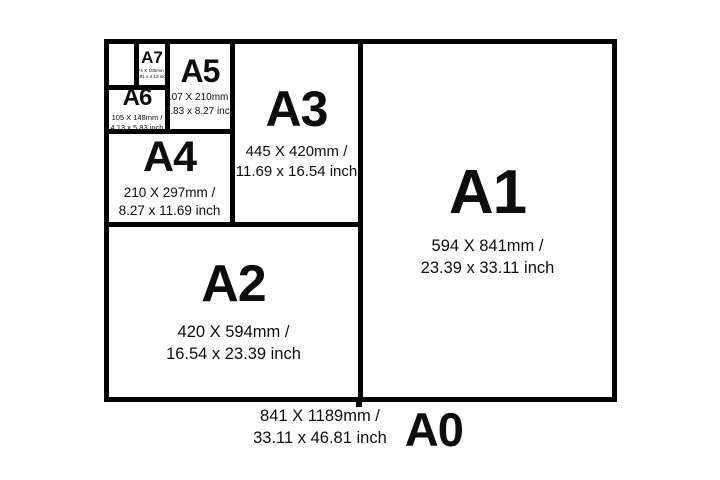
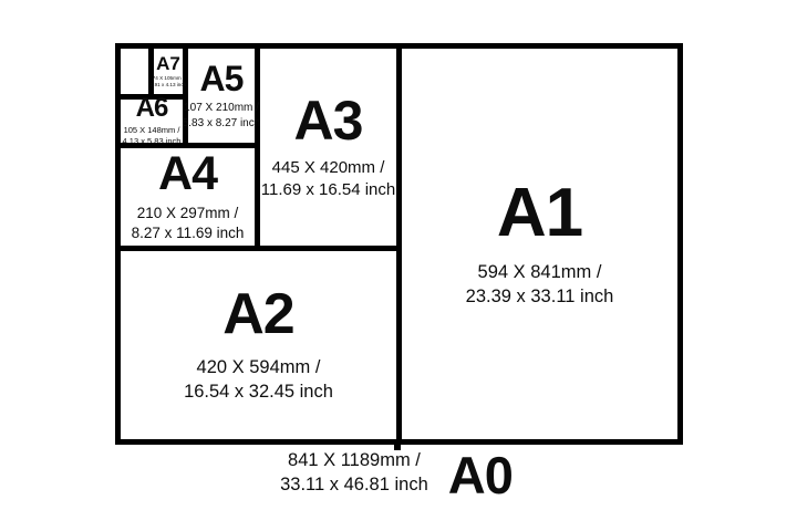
  A1
  594 X 841mm /
  23.39 x 33.11 inch
  A2
  420 X 594mm /
- 16.54 x 23.39 inch
+ 16.54 x 32.45 inch
  A3
  445 X 420mm /
  11.69 x 16.54 inch
  A4
  210 X 297mm /
  8.27 x 11.69 inch
  A5
  107 X 210mm /
  5.83 x 8.27 inch
  A6
  105 X 148mm /
  4.13 x 5.83 inch
  A7
  841 X 1189mm /
  33.11 x 46.81 inch
  A0
